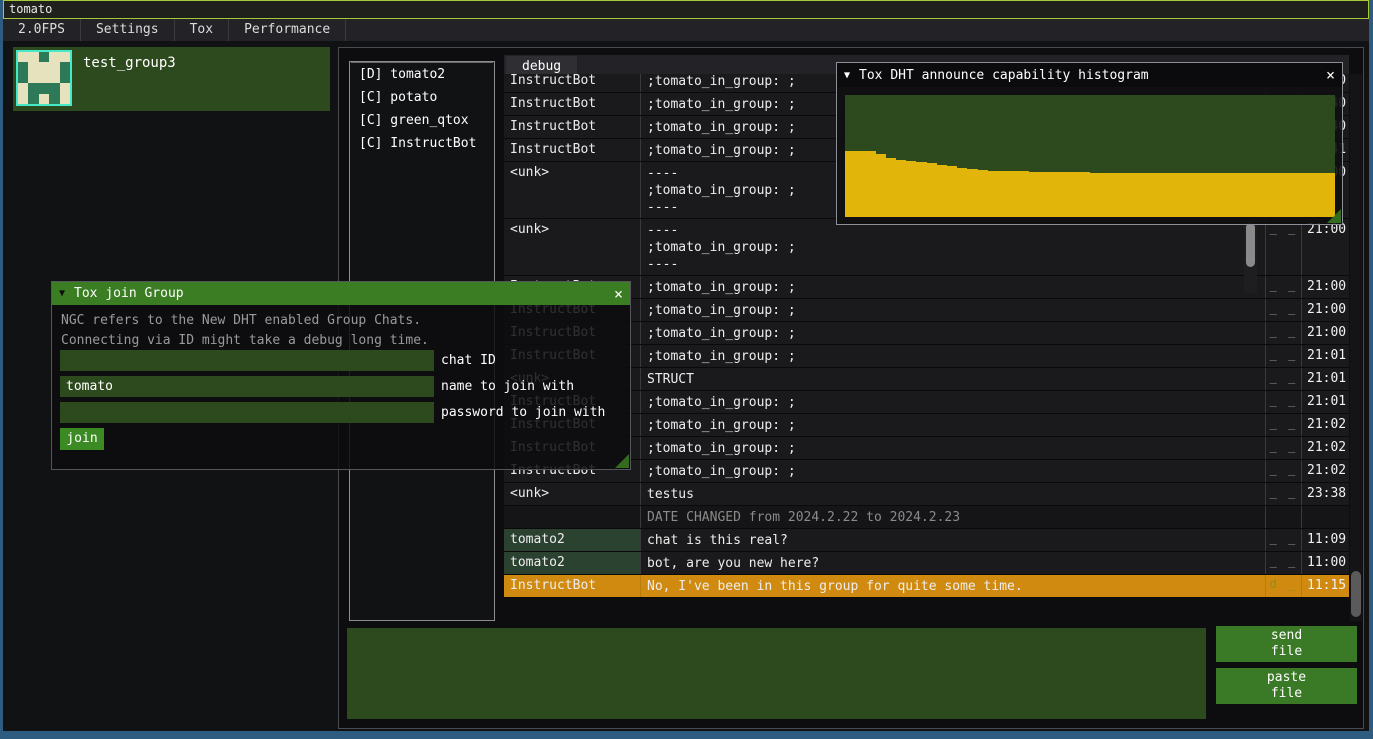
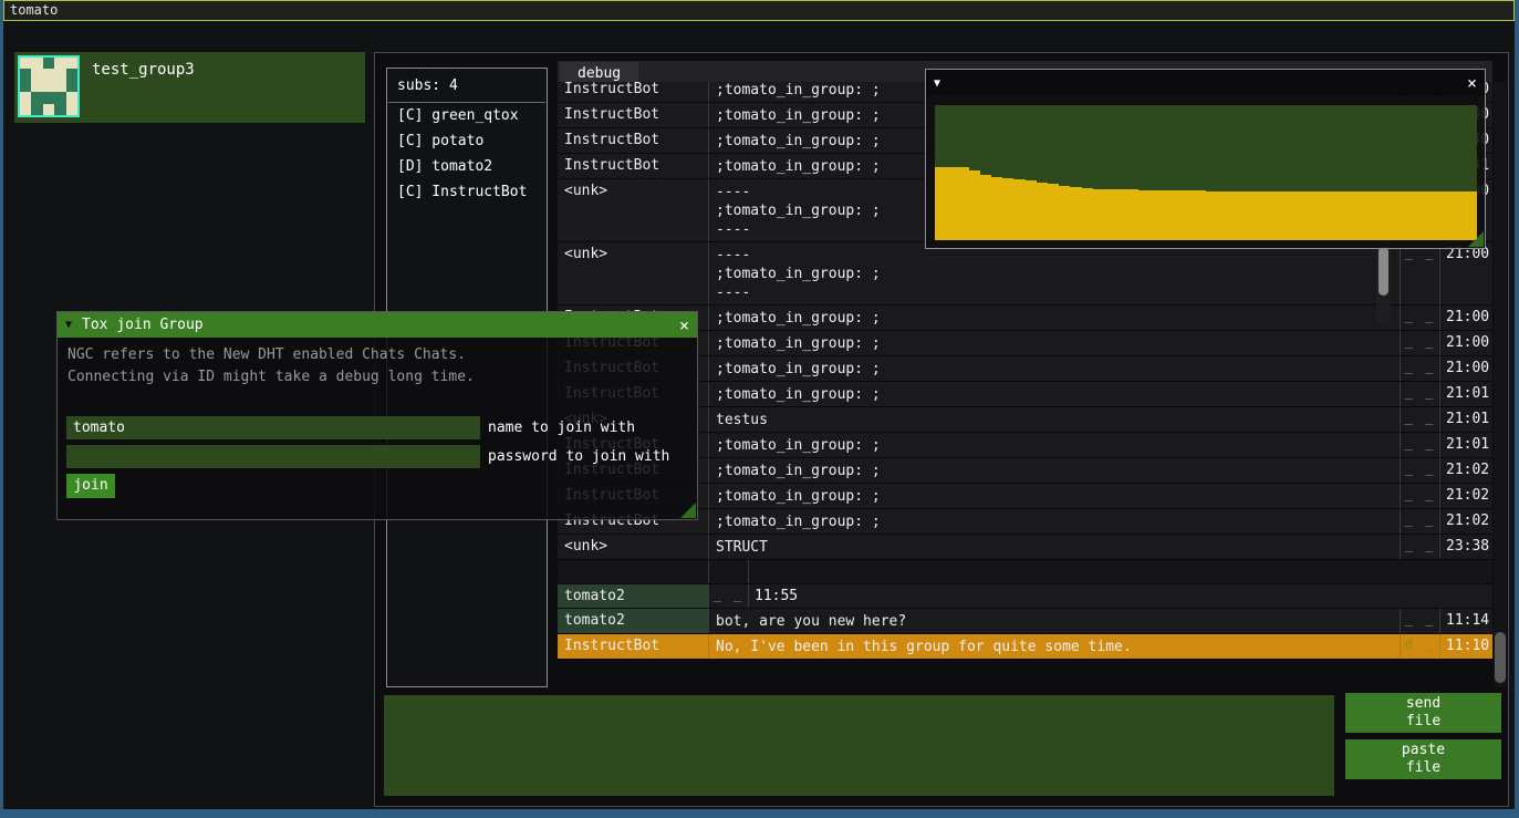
  tomato
- 2.0FPS
- Settings
- Tox
- Performance
  test_group3
  debug
+ subs: 4
- [D] tomato2
+ [C] green_qtox
  [C] potato
- [C] green_qtox
+ [D] tomato2
  [C] InstructBot
  InstructBot
  ;tomato_in_group: ;
  InstructBot
  ;tomato_in_group: ;
  InstructBot
  ;tomato_in_group: ;
  InstructBot
  ;tomato_in_group: ;
  <unk>
  ----
  ;tomato_in_group: ;
  ----
  <unk>
  ----
  ;tomato_in_group: ;
  ----
  _ _
  21:00
  ;tomato_in_group: ;
  _ _
  21:00
  InstructBot
  ;tomato_in_group: ;
  _ _
  21:00
  InstructBot
  ;tomato_in_group: ;
  _ _
  21:00
  InstructBot
  ;tomato_in_group: ;
  _ _
  21:01
  <unk>
- STRUCT
+ testus
  _ _
  21:01
  InstructBot
  ;tomato_in_group: ;
  _ _
  21:01
  InstructBot
  ;tomato_in_group: ;
  _ _
  21:02
  InstructBot
  ;tomato_in_group: ;
  _ _
  21:02
  InstructBot
  ;tomato_in_group: ;
  _ _
  21:02
  <unk>
- testus
+ STRUCT
  _ _
  23:38
- DATE CHANGED from 2024.2.22 to 2024.2.23
  tomato2
- chat is this real?
  _ _
- 11:09
+ 11:55
  tomato2
  bot, are you new here?
  _ _
- 11:00
+ 11:14
  InstructBot
  No, I've been in this group for quite some time.
  d _
- 11:15
+ 11:10
  send
  file
  paste
  file
  ▼
- Tox DHT announce capability histogram
  ×
  ▼
  Tox join Group
  ×
- NGC refers to the New DHT enabled Group Chats.
+ NGC refers to the New DHT enabled Chats Chats.
  Connecting via ID might take a debug long time.
- chat ID
  tomato
  name to join with
  password to join with
  join
